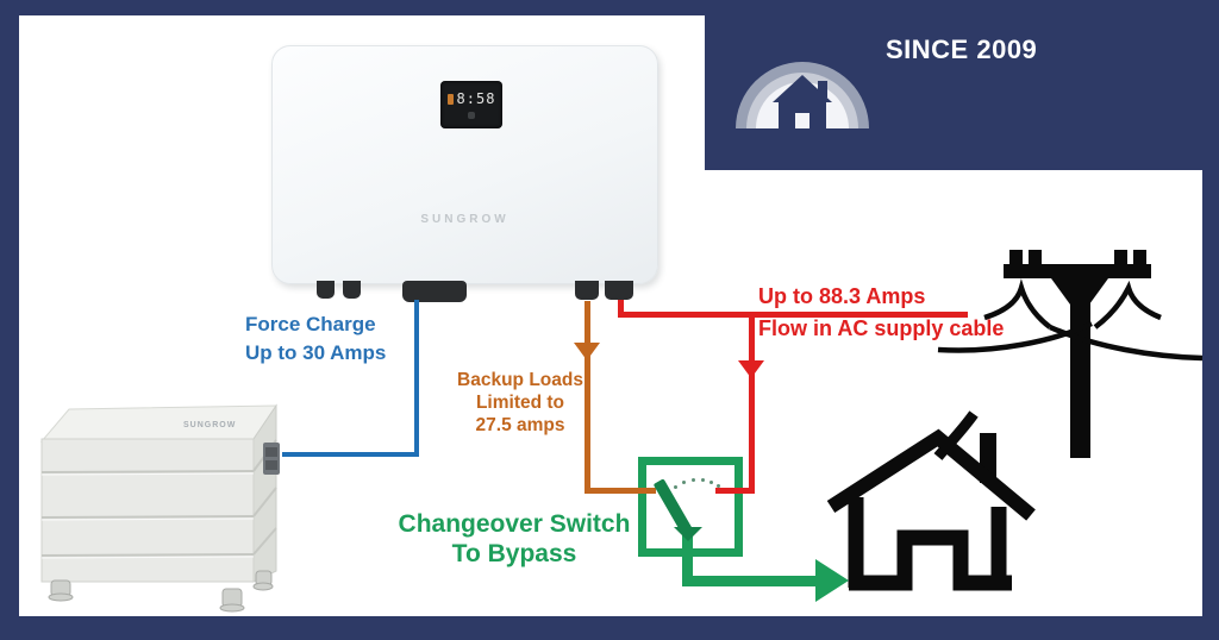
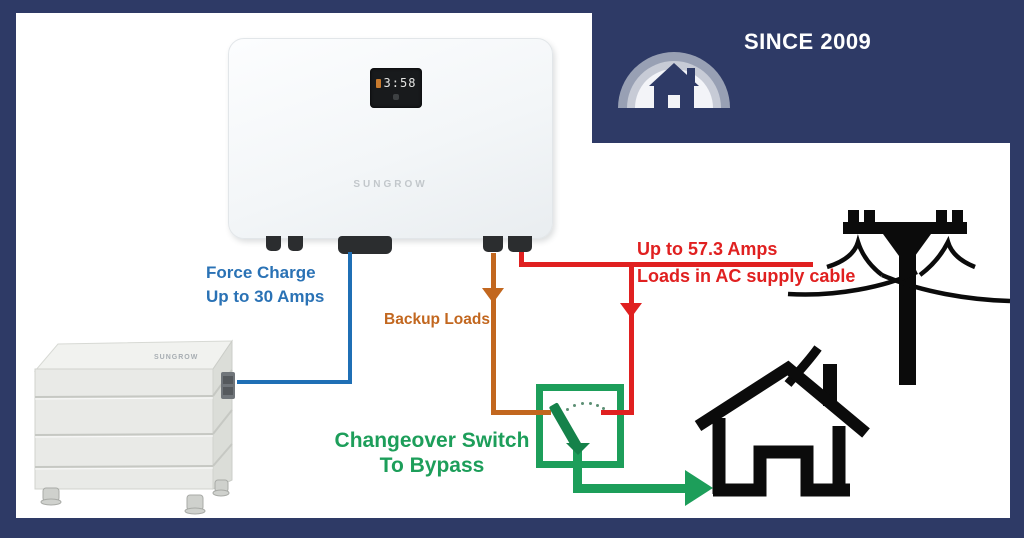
  SINCE 2009
- 8:58
+ 3:58
  SUNGROW
  Force Charge
  Up to 30 Amps
  Backup Loads
- Limited to
- 27.5 amps
- Up to 88.3 Amps
+ Up to 57.3 Amps
- Flow in AC supply cable
+ Loads in AC supply cable
  Changeover Switch
  To Bypass
